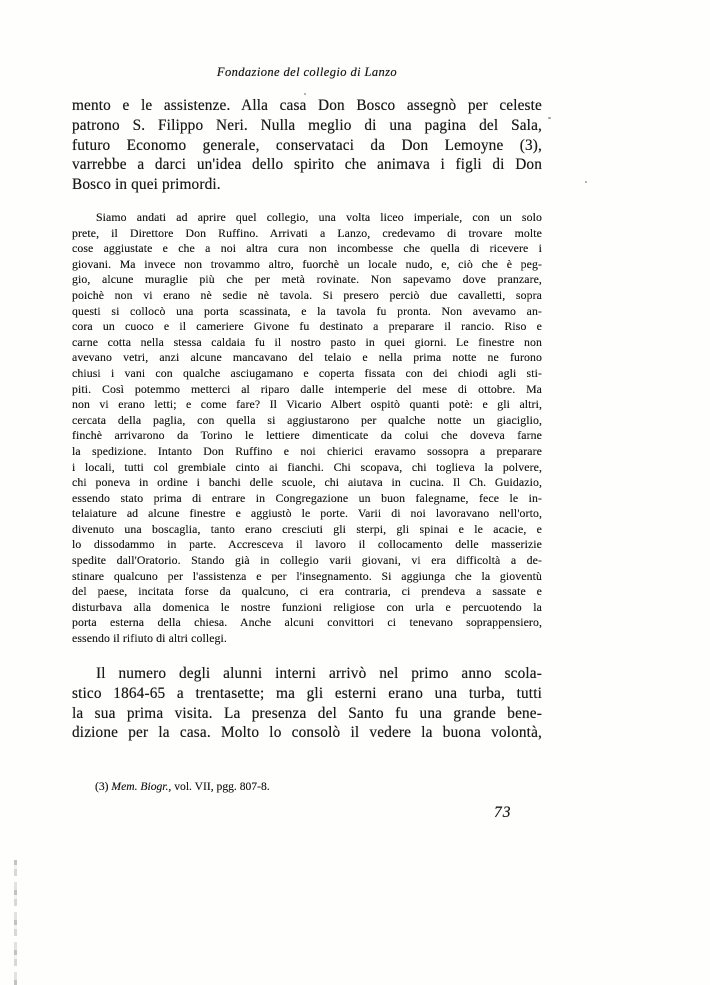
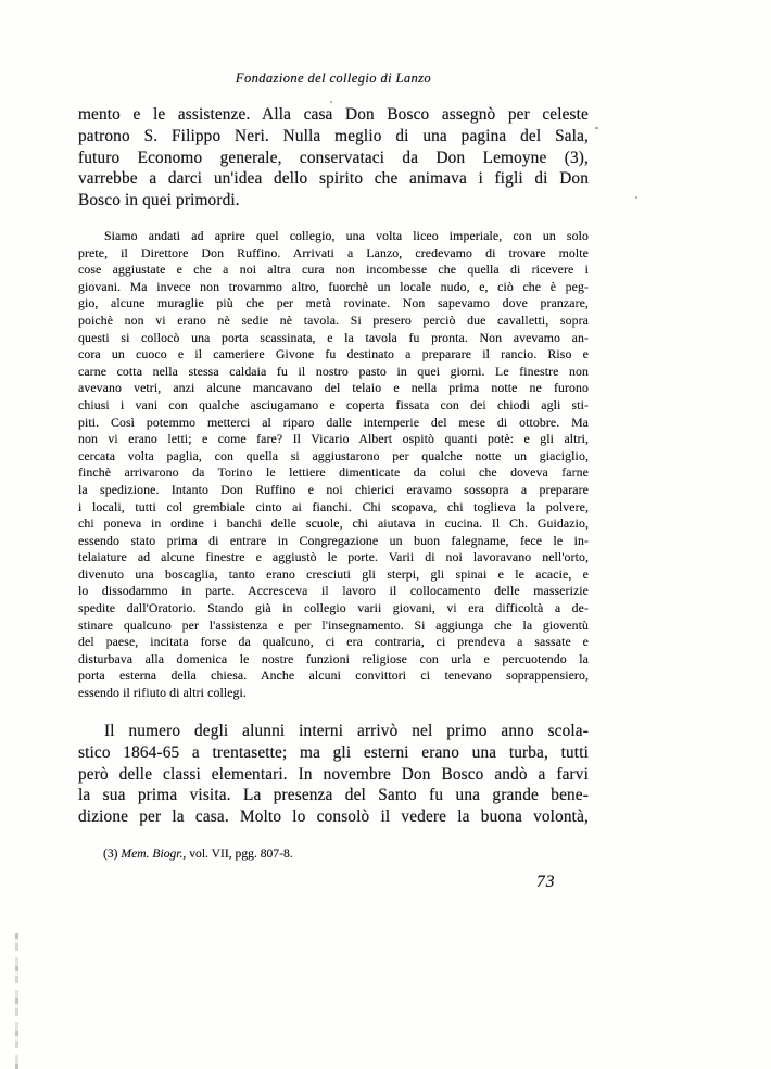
  Fondazione del collegio di Lanzo
  mento e le assistenze. Alla casa Don Bosco assegnò per celeste
  patrono S. Filippo Neri. Nulla meglio di una pagina del Sala,
  futuro Economo generale, conservataci da Don Lemoyne (3),
  varrebbe a darci un'idea dello spirito che animava i figli di Don
  Bosco in quei primordi.
  Siamo andati ad aprire quel collegio, una volta liceo imperiale, con un solo
  prete, il Direttore Don Ruffino. Arrivati a Lanzo, credevamo di trovare molte
  cose aggiustate e che a noi altra cura non incombesse che quella di ricevere i
  giovani. Ma invece non trovammo altro, fuorchè un locale nudo, e, ciò che è peg-
  gio, alcune muraglie più che per metà rovinate. Non sapevamo dove pranzare,
  poichè non vi erano nè sedie nè tavola. Si presero perciò due cavalletti, sopra
  questi si collocò una porta scassinata, e la tavola fu pronta. Non avevamo an-
  cora un cuoco e il cameriere Givone fu destinato a preparare il rancio. Riso e
  carne cotta nella stessa caldaia fu il nostro pasto in quei giorni. Le finestre non
  avevano vetri, anzi alcune mancavano del telaio e nella prima notte ne furono
  chiusi i vani con qualche asciugamano e coperta fissata con dei chiodi agli sti-
  piti. Così potemmo metterci al riparo dalle intemperie del mese di ottobre. Ma
  non vi erano letti; e come fare? Il Vicario Albert ospitò quanti potè: e gli altri,
- cercata della paglia, con quella si aggiustarono per qualche notte un giaciglio,
+ cercata volta paglia, con quella si aggiustarono per qualche notte un giaciglio,
  finchè arrivarono da Torino le lettiere dimenticate da colui che doveva farne
  la spedizione. Intanto Don Ruffino e noi chierici eravamo sossopra a preparare
  i locali, tutti col grembiale cinto ai fianchi. Chi scopava, chi toglieva la polvere,
  chi poneva in ordine i banchi delle scuole, chi aiutava in cucina. Il Ch. Guidazio,
  essendo stato prima di entrare in Congregazione un buon falegname, fece le in-
  telaiature ad alcune finestre e aggiustò le porte. Varii di noi lavoravano nell'orto,
  divenuto una boscaglia, tanto erano cresciuti gli sterpi, gli spinai e le acacie, e
  lo dissodammo in parte. Accresceva il lavoro il collocamento delle masserizie
  spedite dall'Oratorio. Stando già in collegio varii giovani, vi era difficoltà a de-
  stinare qualcuno per l'assistenza e per l'insegnamento. Si aggiunga che la gioventù
  del paese, incitata forse da qualcuno, ci era contraria, ci prendeva a sassate e
  disturbava alla domenica le nostre funzioni religiose con urla e percuotendo la
  porta esterna della chiesa. Anche alcuni convittori ci tenevano soprappensiero,
  essendo il rifiuto di altri collegi.
  Il numero degli alunni interni arrivò nel primo anno scola-
  stico 1864-65 a trentasette; ma gli esterni erano una turba, tutti
+ però delle classi elementari. In novembre Don Bosco andò a farvi
  la sua prima visita. La presenza del Santo fu una grande bene-
  dizione per la casa. Molto lo consolò il vedere la buona volontà,
  (3) Mem. Biogr., vol. VII, pgg. 807-8.
  73
